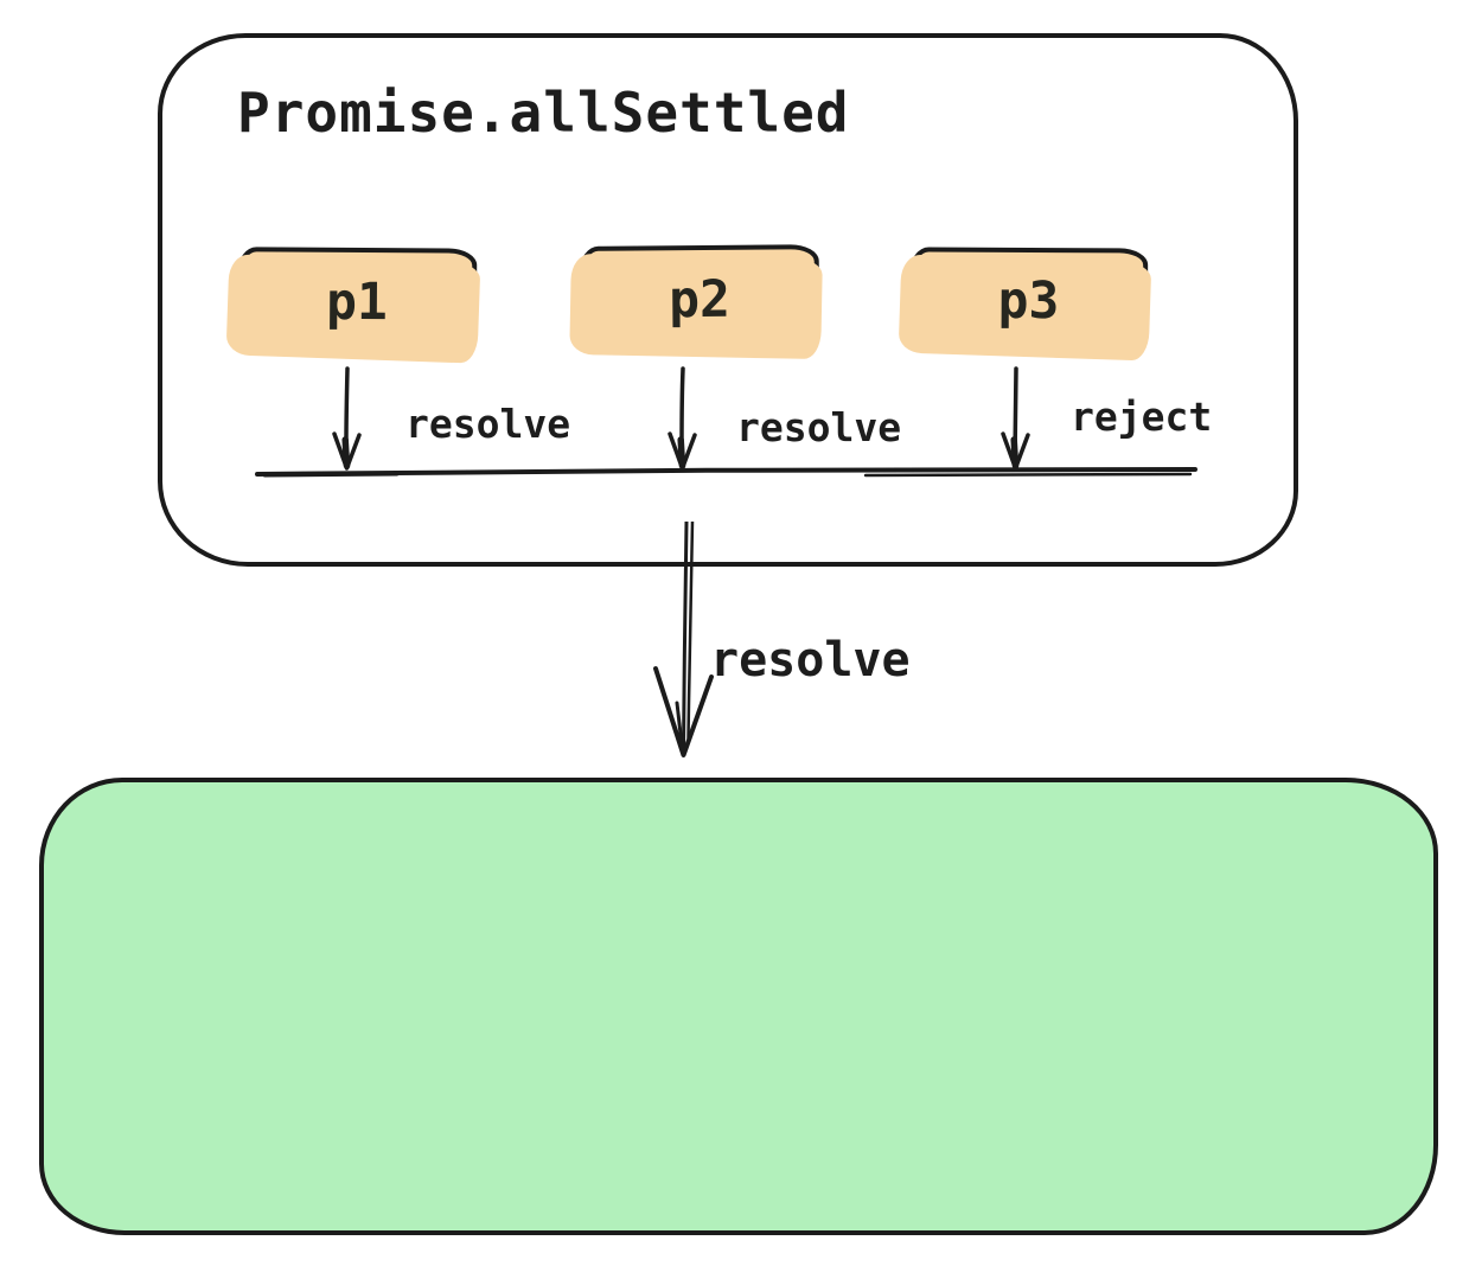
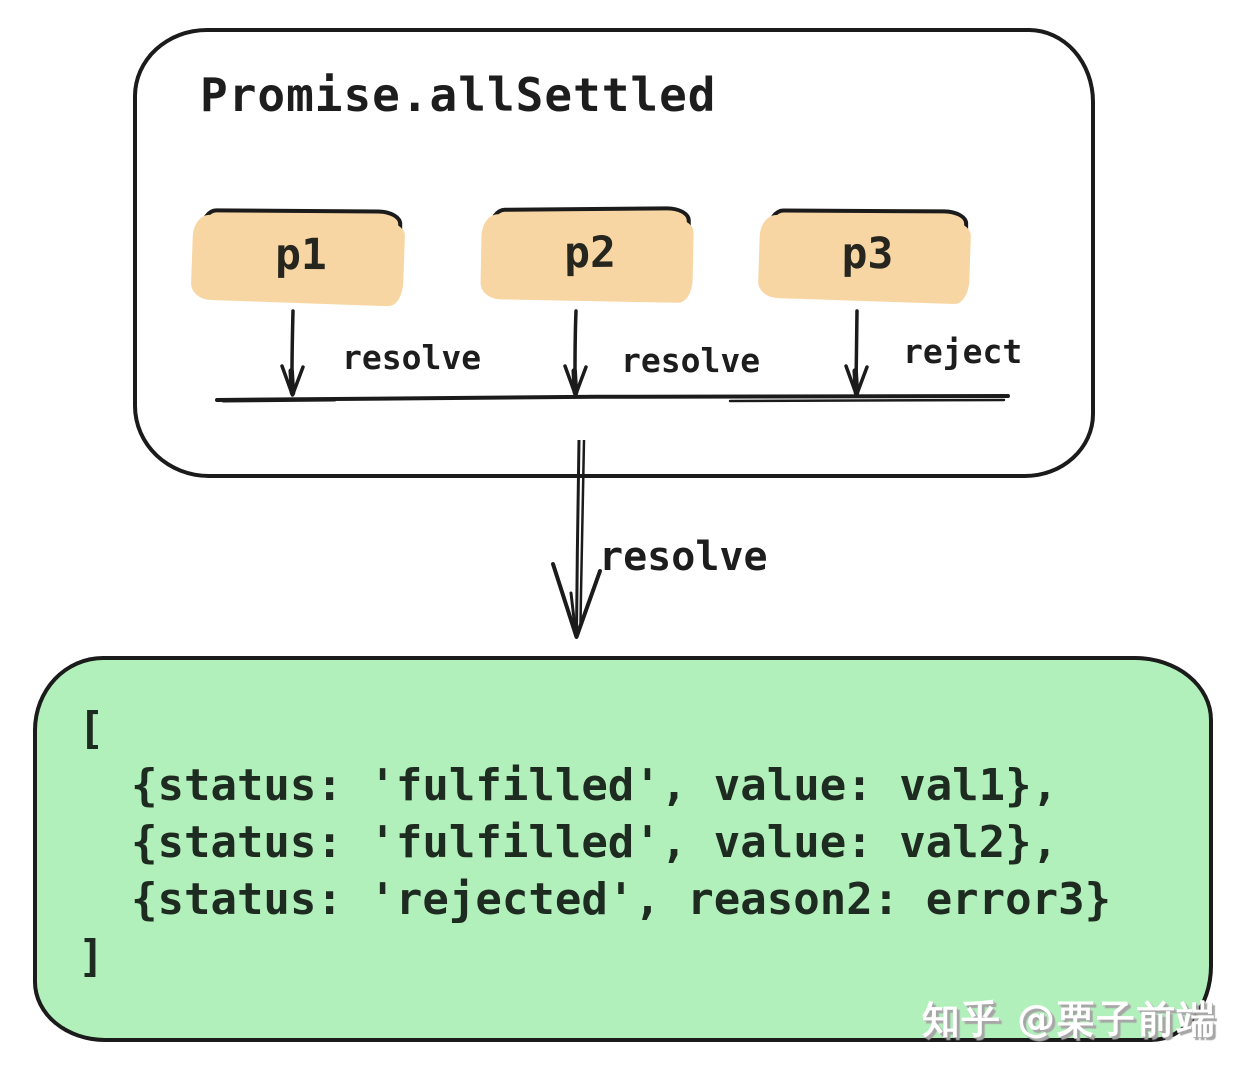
  Promise.allSettled
  p1
  p2
  p3
  resolve
  resolve
  reject
  resolve
+ [
+ {status: 'fulfilled', value: val1},
+ {status: 'fulfilled', value: val2},
+ {status: 'rejected', reason2: error3}
+ ]
+ 知乎 @栗子前端
